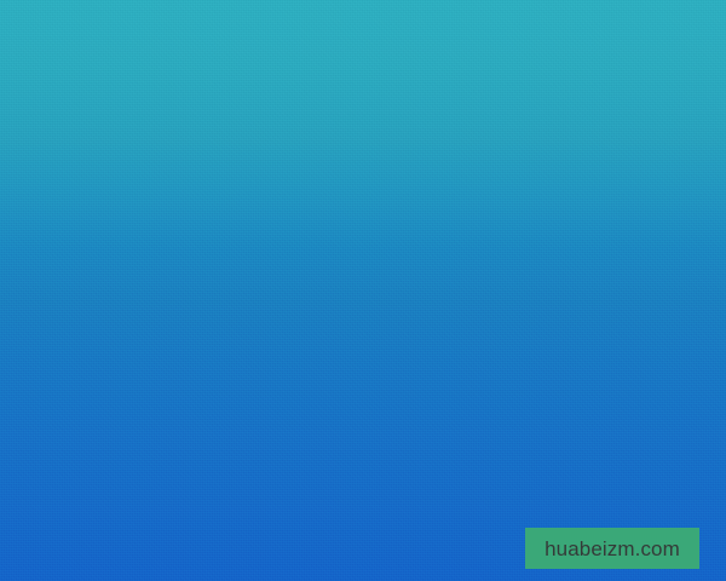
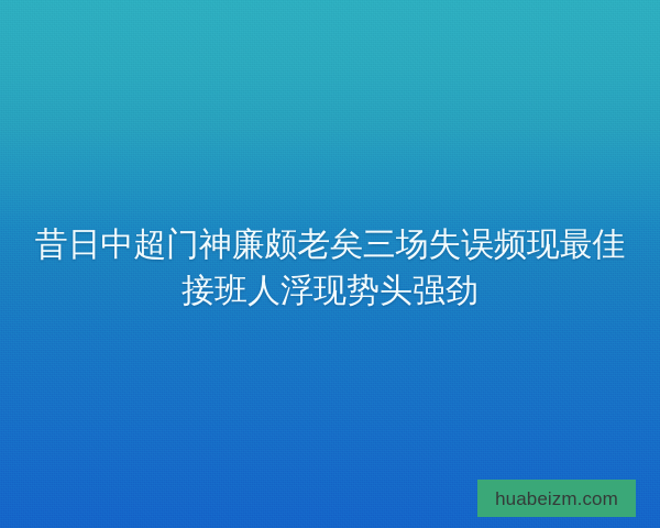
+ 昔日中超门神廉颇老矣三场失误频现最佳
+ 接班人浮现势头强劲
  huabeizm.com
